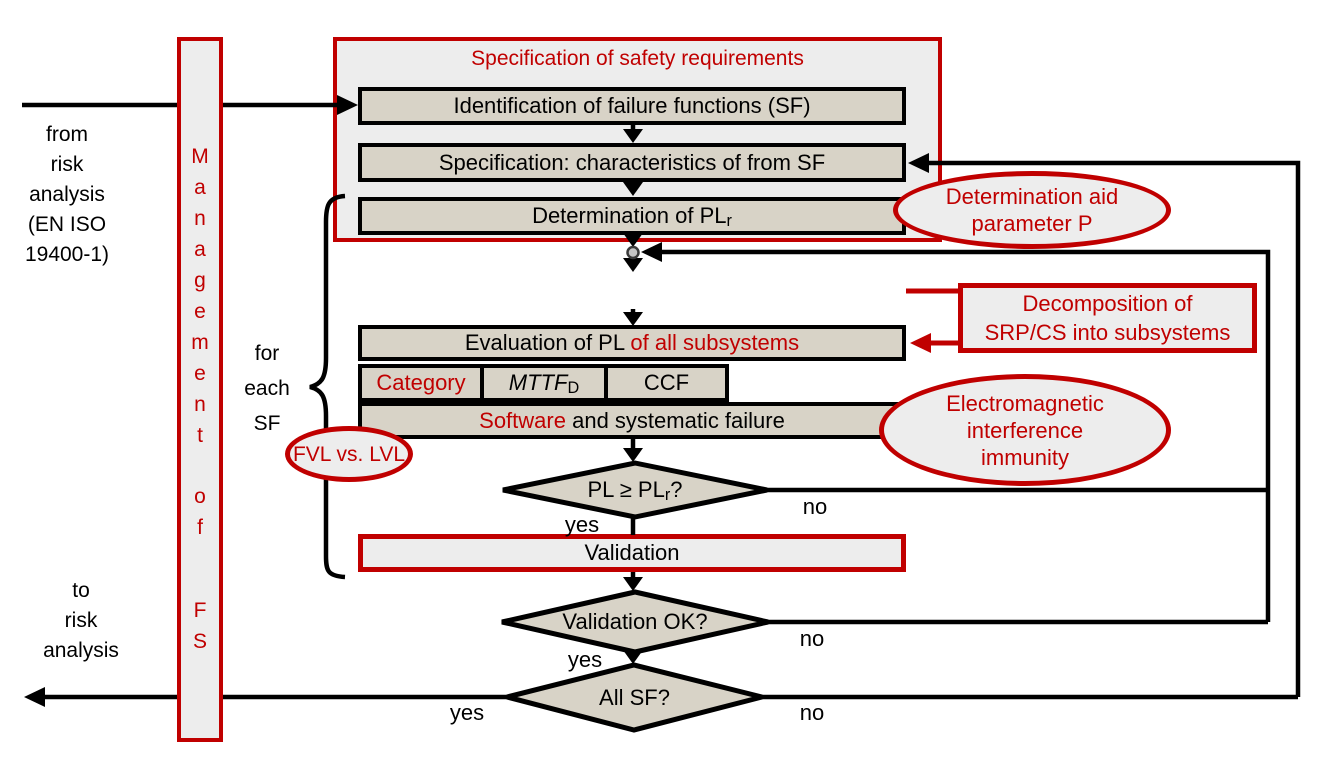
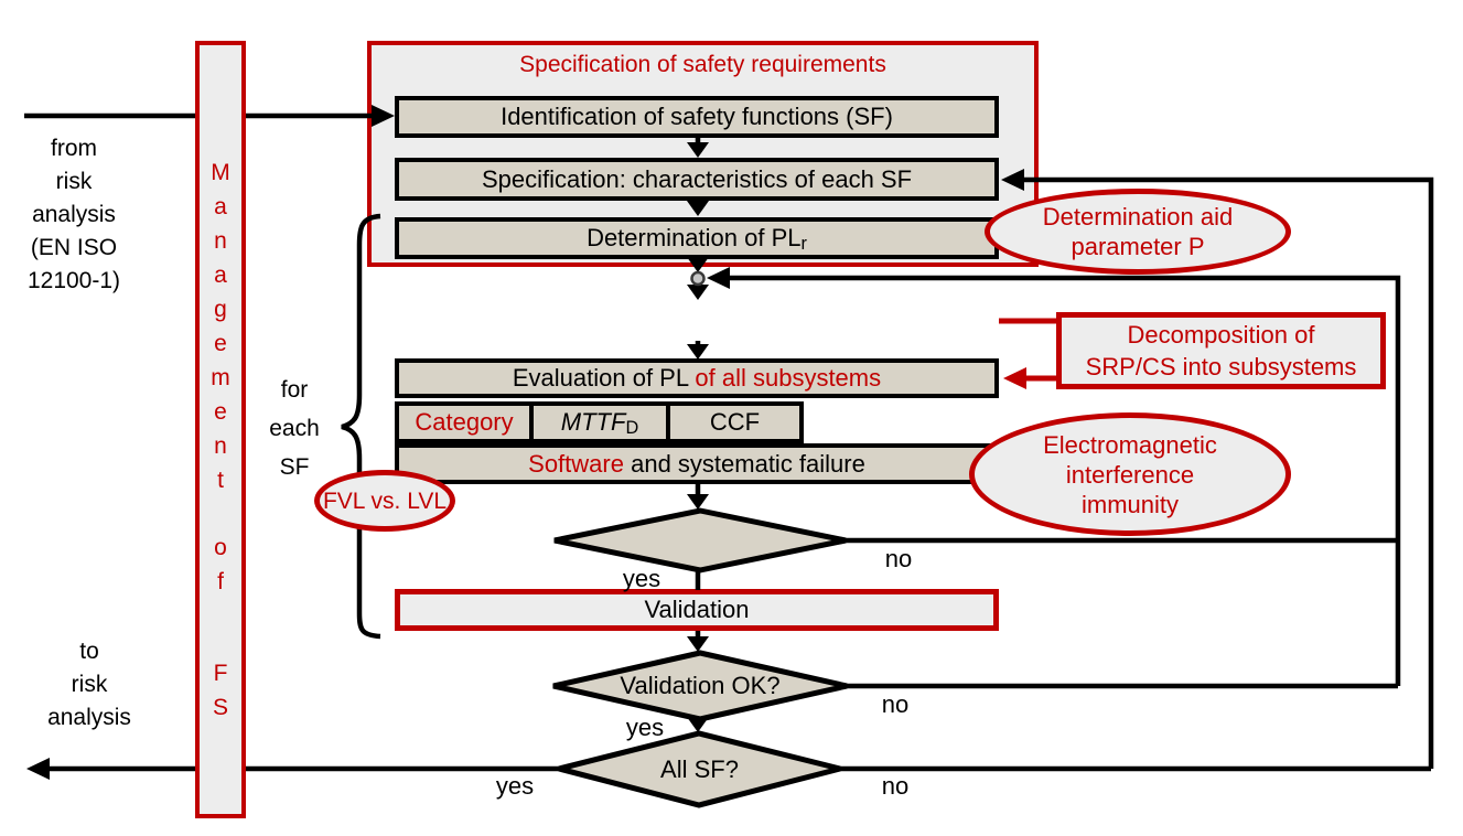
  Specification of safety requirements
- Identification of failure functions (SF)
+ Identification of safety functions (SF)
- Specification: characteristics of from SF
+ Specification: characteristics of each SF
  Determination of PLr
  Evaluation of PL of all subsystems
  Category
  MTTFD
  CCF
  Software and systematic failure
  Validation
- PL ≥ PLr?
  Validation OK?
  All SF?
  yes
  no
  yes
  no
  yes
  no
  Determination aid
  parameter P
  Decomposition of
  SRP/CS into subsystems
  Electromagnetic
  interference
  immunity
  FVL vs. LVL
  M
  a
  n
  a
  g
  e
  m
  e
  n
  t
  o
  f
  F
  S
  from
  risk
  analysis
  (EN ISO
- 19400-1)
+ 12100-1)
  to
  risk
  analysis
  for
  each
  SF
